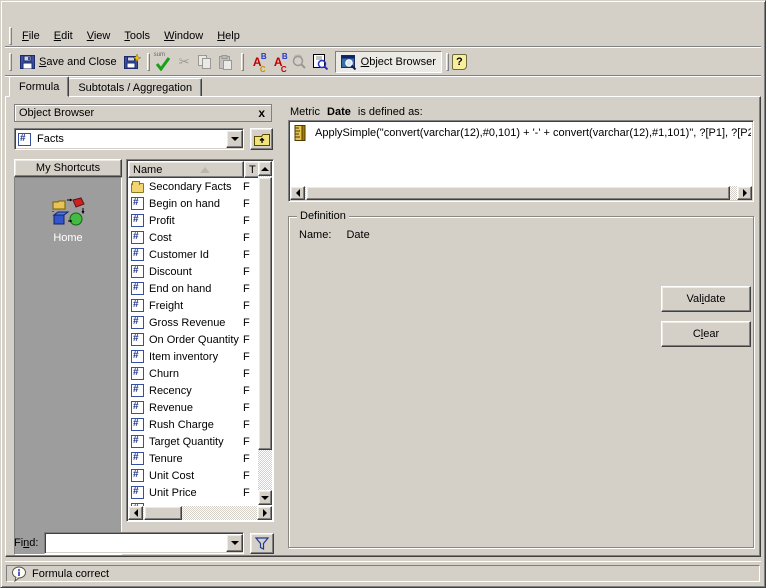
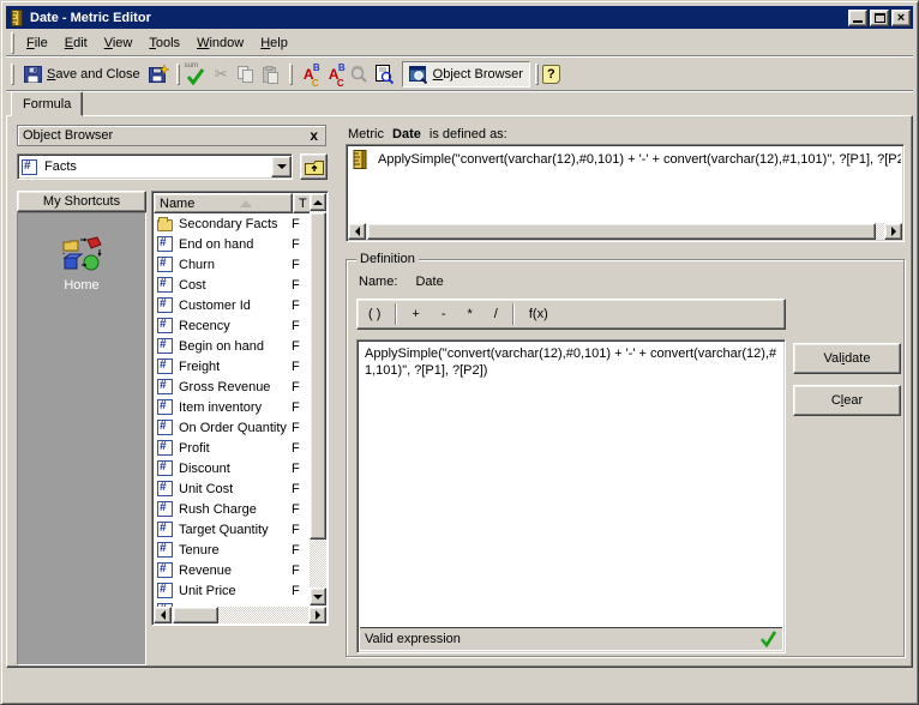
+ Date - Metric Editor
+ ×
  File
  Edit
  View
  Tools
  Window
  Help
  Save and Close
  ✂
  A
  B
  C
  A
  B
  C
  Object Browser
  ?
  Formula
- Subtotals / Aggregation
  Object Browser
  x
  Facts
  My Shortcuts
  Home
  Name
  T
  Secondary Facts
  F
- Begin on hand
+ End on hand
  F
- Profit
+ Churn
  F
  Cost
  F
  Customer Id
  F
- Discount
+ Recency
  F
- End on hand
+ Begin on hand
  F
  Freight
  F
  Gross Revenue
  F
- On Order Quantity
+ Item inventory
  F
- Item inventory
+ On Order Quantity
  F
- Churn
+ Profit
  F
- Recency
+ Discount
  F
- Revenue
+ Unit Cost
  F
  Rush Charge
  F
  Target Quantity
  F
  Tenure
  F
- Unit Cost
+ Revenue
  F
  Unit Price
  F
- Find:
  Metric Date is defined as:
  ApplySimple("convert(varchar(12),#0,101) + '-' + convert(varchar(12),#1,101)", ?[P1], ?[P2
  Definition
  Name: Date
+ ( )
+ +
+ -
+ *
+ /
+ f(x)
+ ApplySimple("convert(varchar(12),#0,101) + '-' + convert(varchar(12),#1,101)", ?[P1], ?[P2])
+ Valid expression
  Val
  i
  date
  C
  l
  ear
- Formula correct
